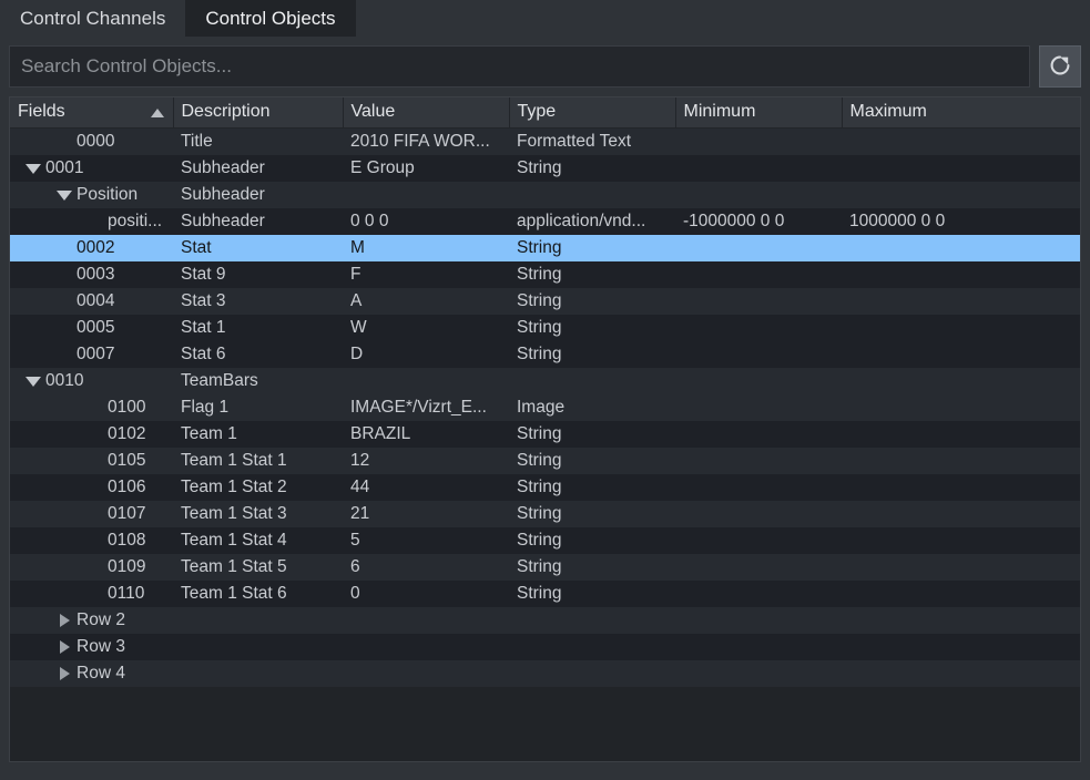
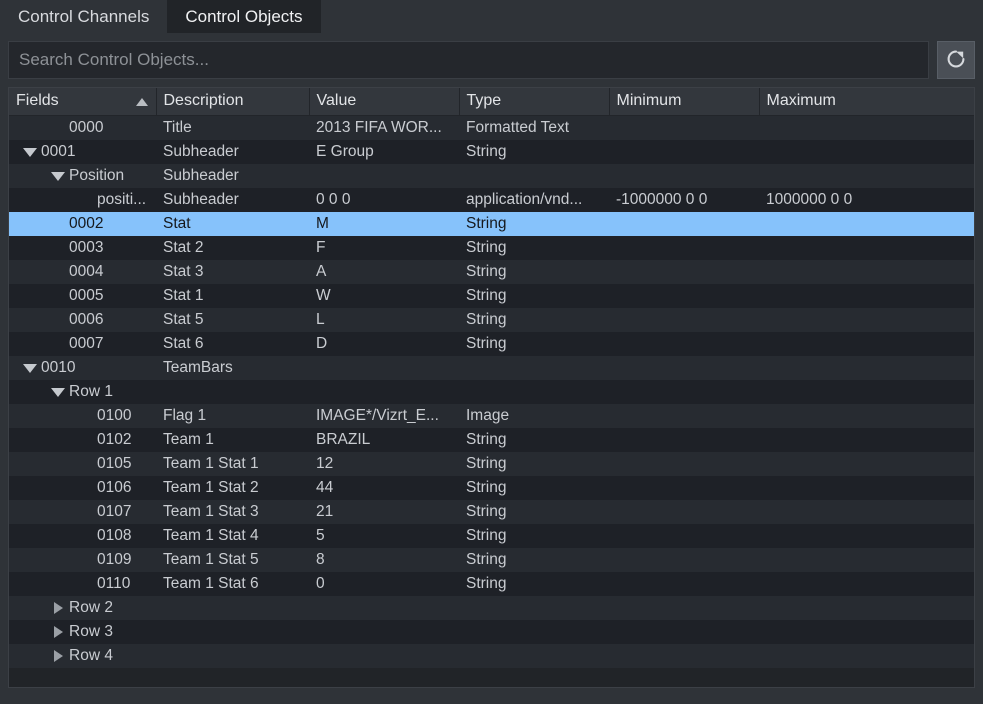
  Control Channels
  Control Objects
  Search Control Objects...
  Fields	Description	Value	Type	Minimum	Maximum
- 0000	Title	2010 FIFA WOR...	Formatted Text
+ 0000	Title	2013 FIFA WOR...	Formatted Text
  0001	Subheader	E Group	String
  Position	Subheader
  positi...	Subheader	0 0 0	application/vnd...	-1000000 0 0	1000000 0 0
  0002	Stat	M	String
- 0003	Stat 9	F	String
+ 0003	Stat 2	F	String
  0004	Stat 3	A	String
  0005	Stat 1	W	String
+ 0006	Stat 5	L	String
  0007	Stat 6	D	String
  0010	TeamBars
+ Row 1
  0100	Flag 1	IMAGE*/Vizrt_E...	Image
  0102	Team 1	BRAZIL	String
  0105	Team 1 Stat 1	12	String
  0106	Team 1 Stat 2	44	String
  0107	Team 1 Stat 3	21	String
  0108	Team 1 Stat 4	5	String
- 0109	Team 1 Stat 5	6	String
+ 0109	Team 1 Stat 5	8	String
  0110	Team 1 Stat 6	0	String
  Row 2
  Row 3
  Row 4
